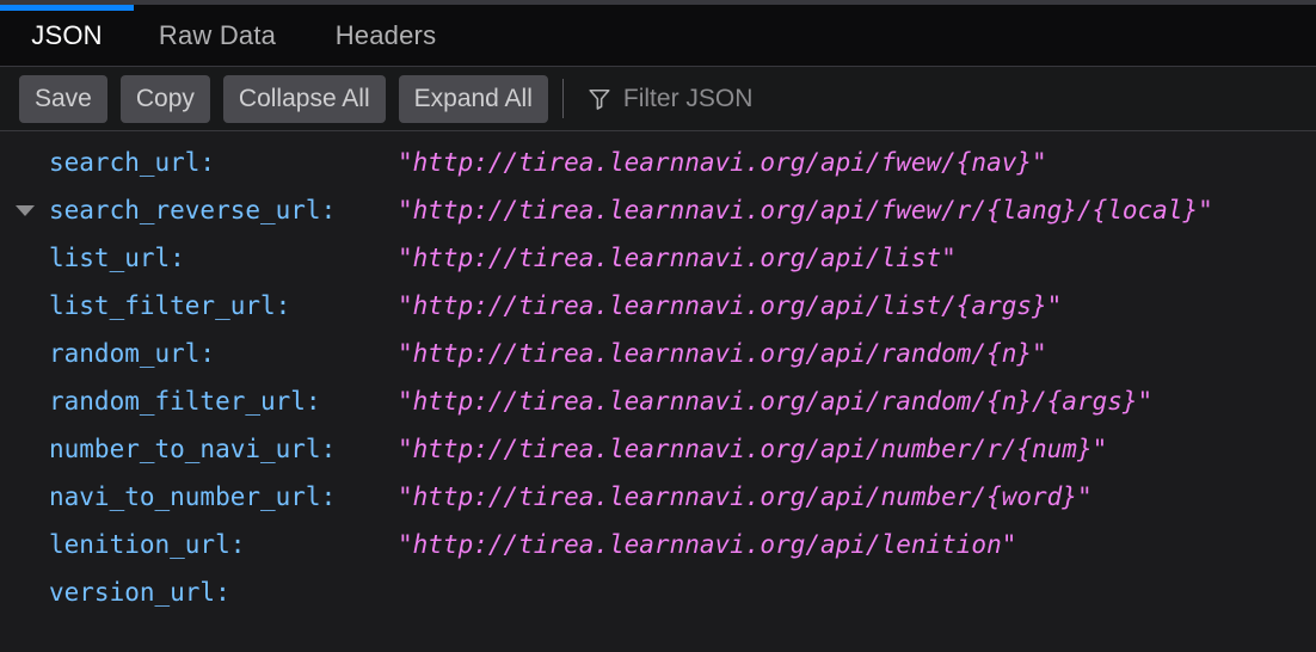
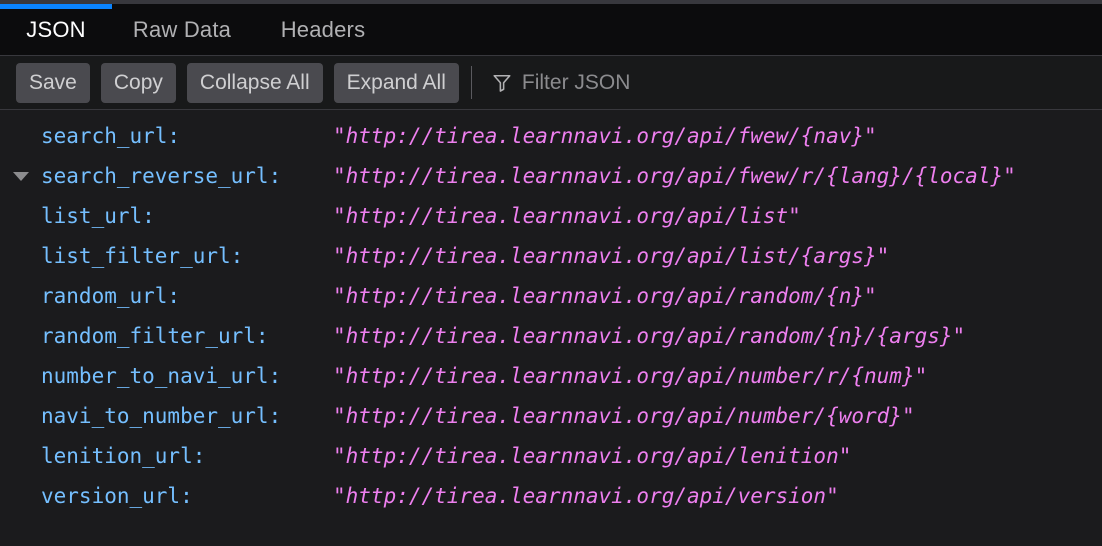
  JSON
  Raw Data
  Headers
  Save
  Copy
  Collapse All
  Expand All
  Filter JSON
  search_url:
  "http://tirea.learnnavi.org/api/fwew/{nav}"
  search_reverse_url:
  "http://tirea.learnnavi.org/api/fwew/r/{lang}/{local}"
  list_url:
  "http://tirea.learnnavi.org/api/list"
  list_filter_url:
  "http://tirea.learnnavi.org/api/list/{args}"
  random_url:
  "http://tirea.learnnavi.org/api/random/{n}"
  random_filter_url:
  "http://tirea.learnnavi.org/api/random/{n}/{args}"
  number_to_navi_url:
  "http://tirea.learnnavi.org/api/number/r/{num}"
  navi_to_number_url:
  "http://tirea.learnnavi.org/api/number/{word}"
  lenition_url:
  "http://tirea.learnnavi.org/api/lenition"
  version_url:
+ "http://tirea.learnnavi.org/api/version"
